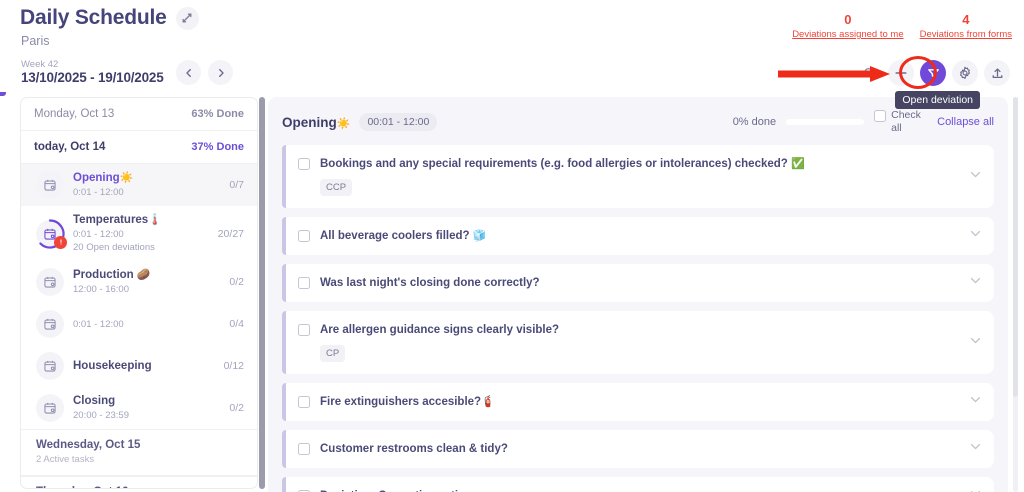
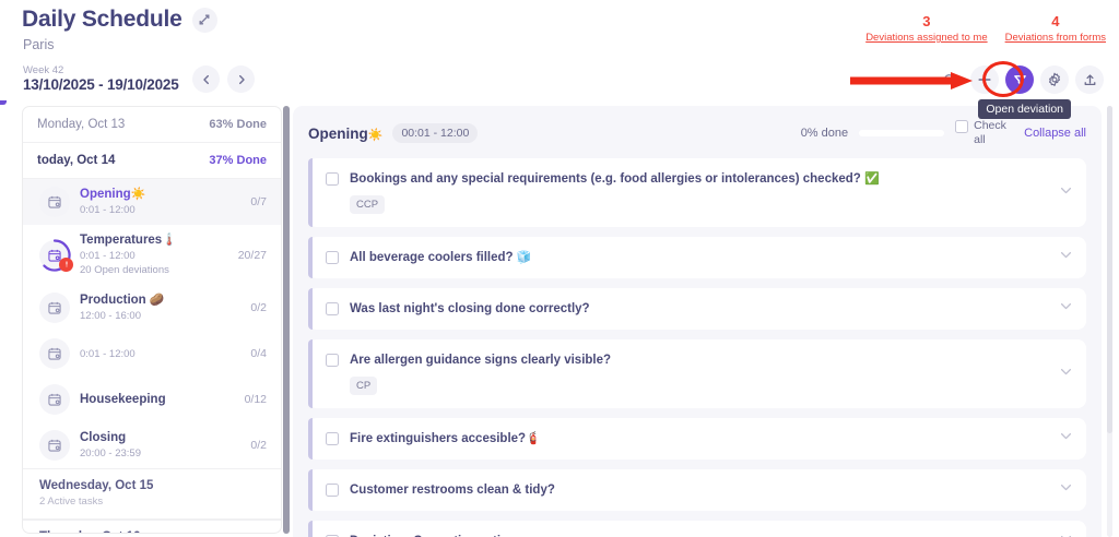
  Daily Schedule
  Paris
  Week 42
  13/10/2025 - 19/10/2025
- 0
+ 3
  Deviations assigned to me
  4
  Deviations from forms
  Open deviation
  Monday, Oct 13
  63% Done
  today, Oct 14
  37% Done
  Opening☀️
  0:01 - 12:00
  0/7
  Temperatures🌡️
  0:01 - 12:00
  20 Open deviations
  20/27
  Production 🥔
  12:00 - 16:00
  0/2
  0:01 - 12:00
  0/4
  Housekeeping
  0/12
  Closing
  20:00 - 23:59
  0/2
  Wednesday, Oct 15
  2 Active tasks
  Opening☀️
  00:01 - 12:00
  0% done
  Check all
  Collapse all
  Bookings and any special requirements (e.g. food allergies or intolerances) checked? ✅
  CCP
  All beverage coolers filled? 🧊
  Was last night's closing done correctly?
  Are allergen guidance signs clearly visible?
  CP
  Fire extinguishers accesible?🧯
  Customer restrooms clean & tidy?
